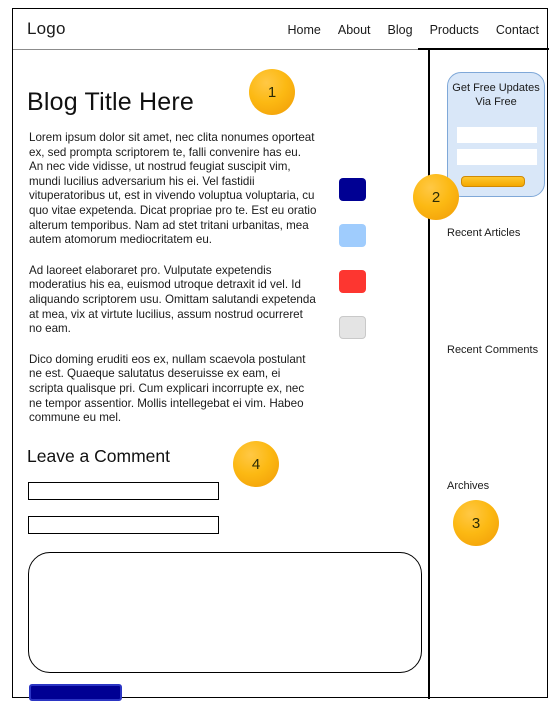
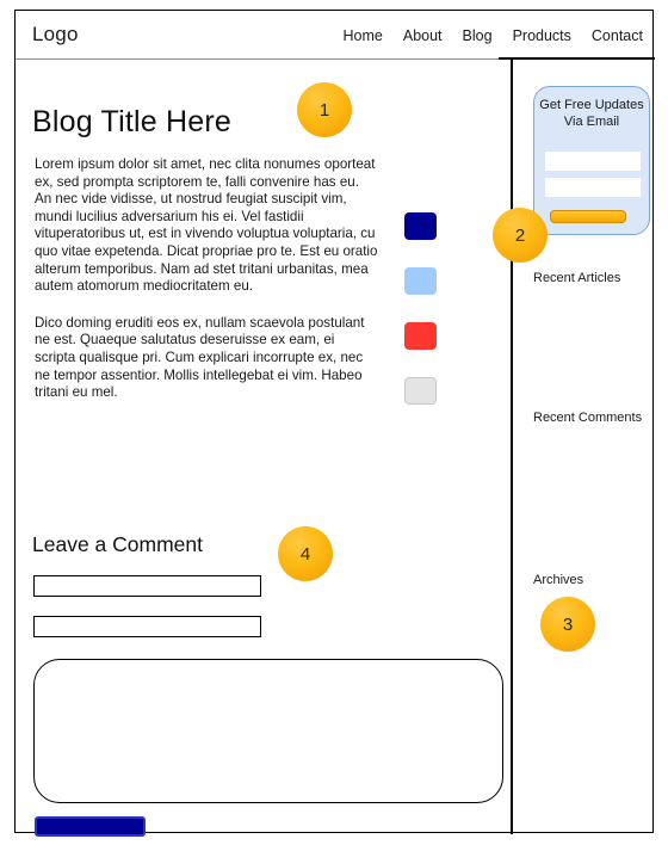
  Logo
  Home
  About
  Blog
  Products
  Contact
  Blog Title Here
  Lorem ipsum dolor sit amet, nec clita nonumes oporteat ex, sed prompta scriptorem te, falli convenire has eu. An nec vide vidisse, ut nostrud feugiat suscipit vim, mundi lucilius adversarium his ei. Vel fastidii vituperatoribus ut, est in vivendo voluptua voluptaria, cu quo vitae expetenda. Dicat propriae pro te. Est eu oratio alterum temporibus. Nam ad stet tritani urbanitas, mea autem atomorum mediocritatem eu.
- Ad laoreet elaboraret pro. Vulputate expetendis moderatius his ea, euismod utroque detraxit id vel. Id aliquando scriptorem usu. Omittam salutandi expetenda at mea, vix at virtute lucilius, assum nostrud ocurreret no eam.
- Dico doming eruditi eos ex, nullam scaevola postulant ne est. Quaeque salutatus deseruisse ex eam, ei scripta qualisque pri. Cum explicari incorrupte ex, nec ne tempor assentior. Mollis intellegebat ei vim. Habeo commune eu mel.
+ Dico doming eruditi eos ex, nullam scaevola postulant ne est. Quaeque salutatus deseruisse ex eam, ei scripta qualisque pri. Cum explicari incorrupte ex, nec ne tempor assentior. Mollis intellegebat ei vim. Habeo tritani eu mel.
  Leave a Comment
- Get Free Updates Via Free
+ Get Free Updates Via Email
  Recent Articles
  Recent Comments
  Archives
  1
  2
  3
  4
